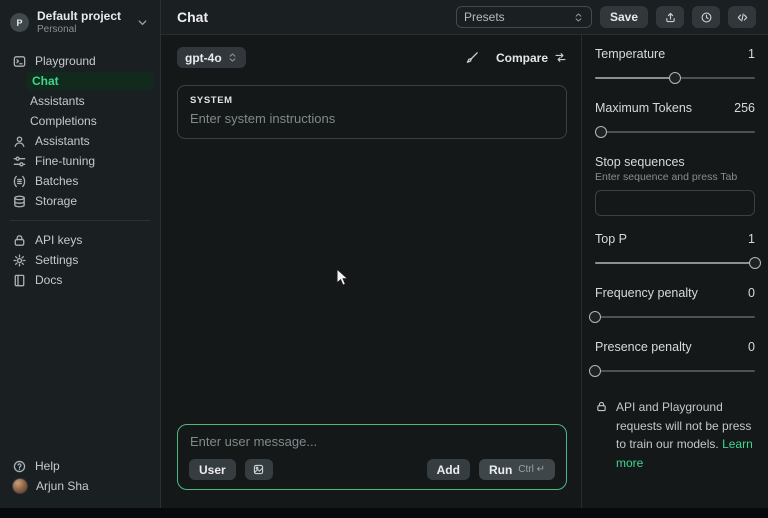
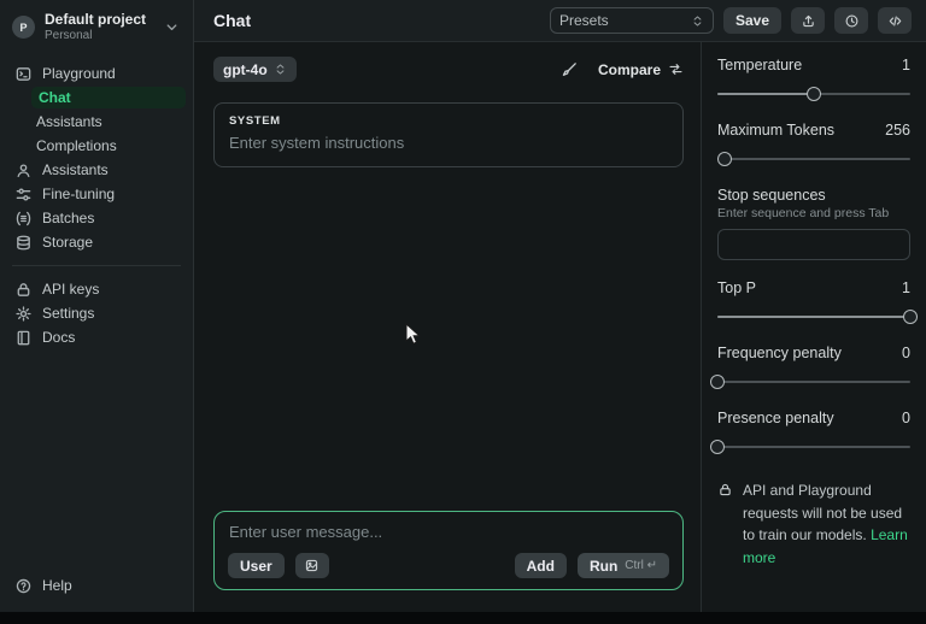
  P
  Default project
  Personal
  Playground
  Chat
  Assistants
  Completions
  Assistants
  Fine-tuning
  Batches
  Storage
  API keys
  Settings
  Docs
  Help
- Arjun Sha
  Chat
  Presets
  Save
  gpt-4o
  Compare
  SYSTEM
  Enter system instructions
  Enter user message...
  User
  Add
  Run
  Ctrl ↵
  Temperature
  1
  Maximum Tokens
  256
  Stop sequences
  Enter sequence and press Tab
  Top P
  1
  Frequency penalty
  0
  Presence penalty
  0
- API and Playground requests will not be press to train our models. Learn more
+ API and Playground requests will not be used to train our models. Learn more
